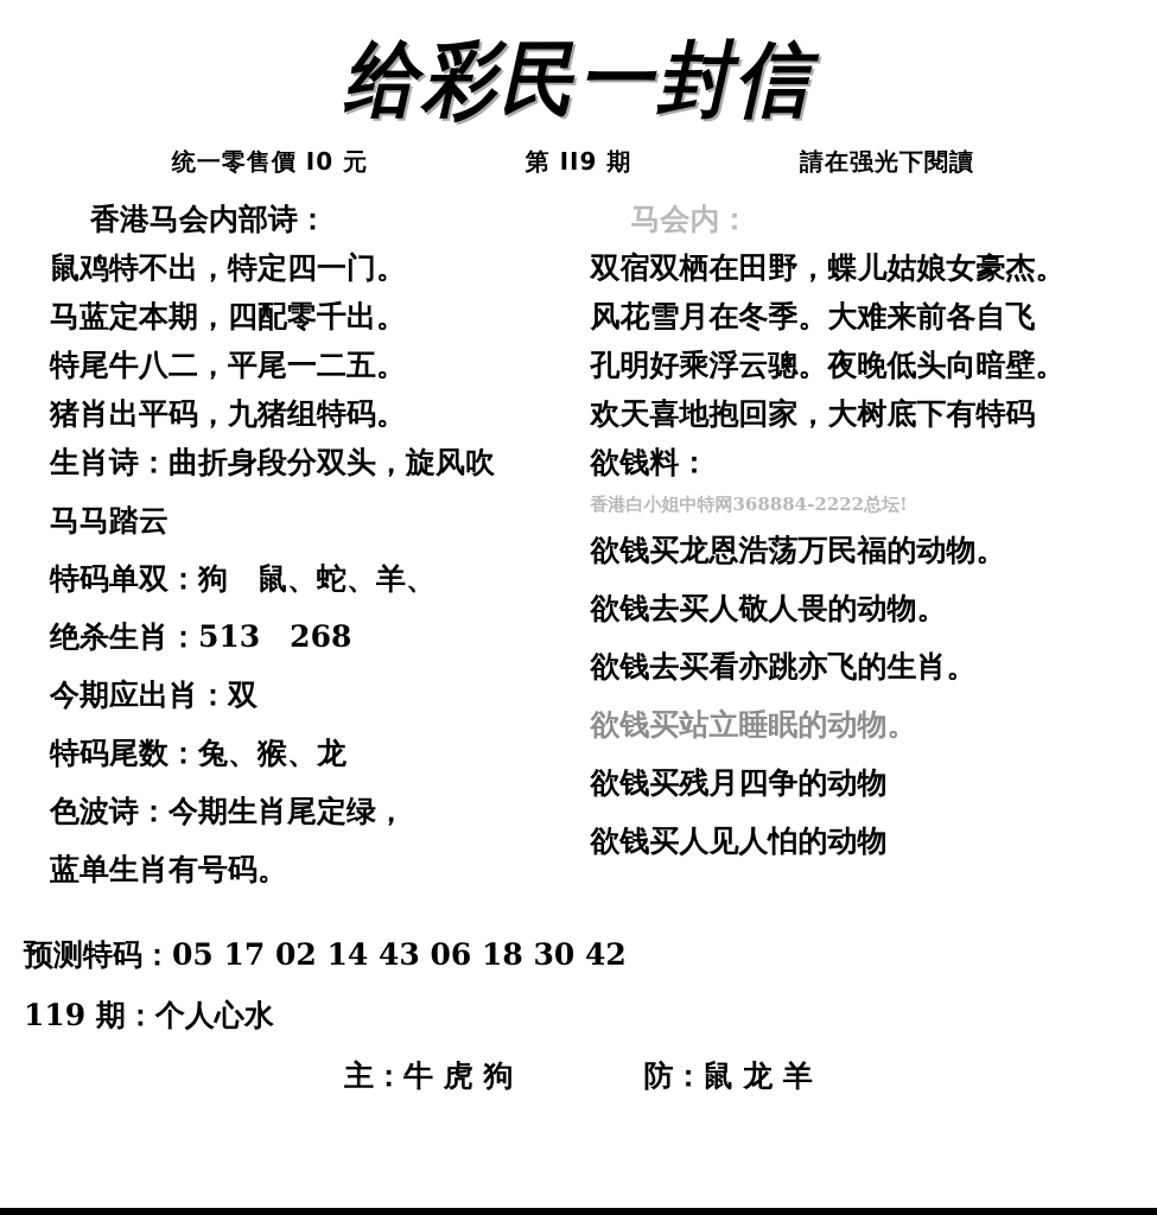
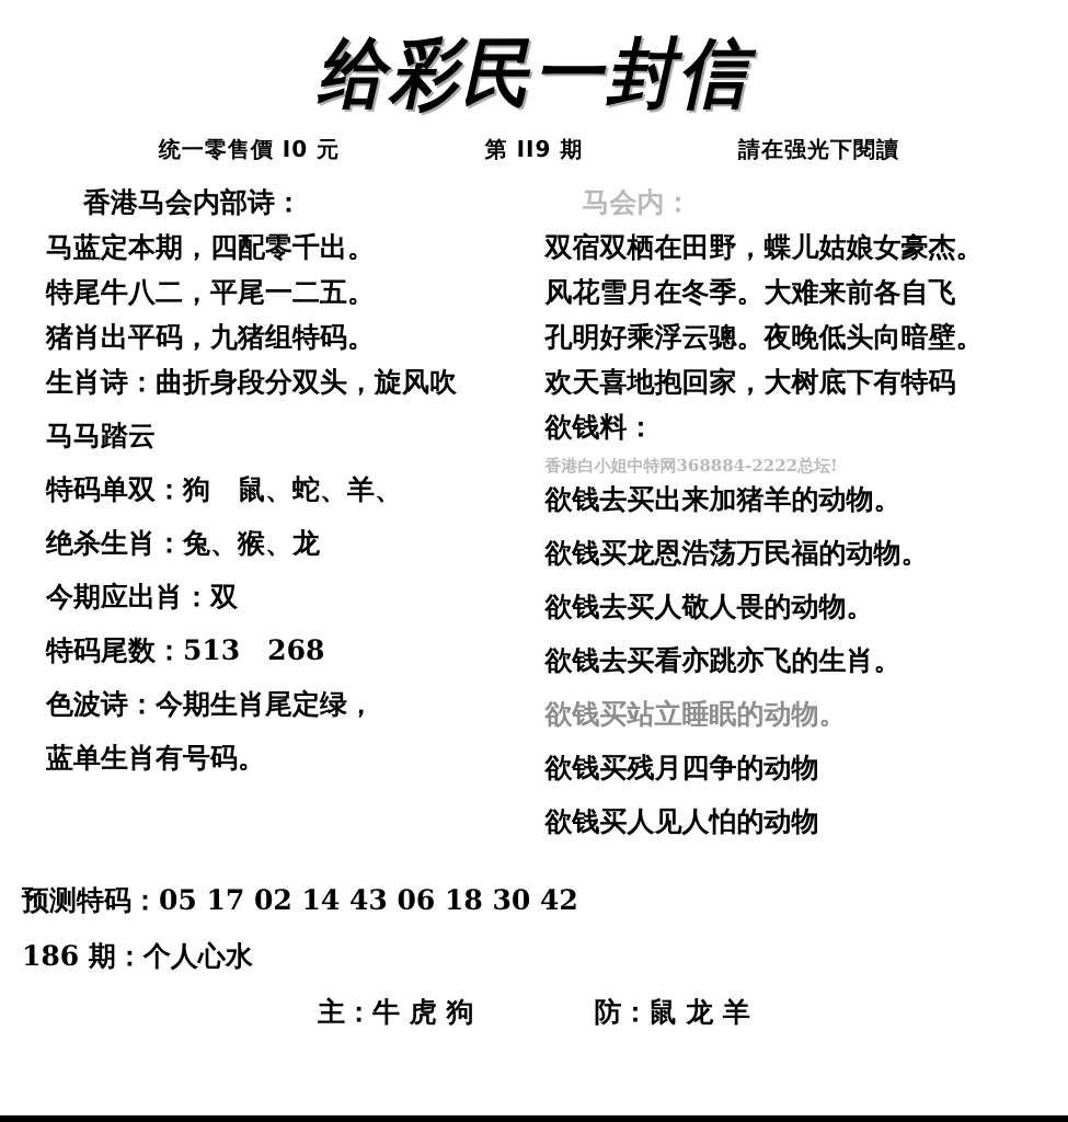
  给彩民一封信
  统一零售價 I0 元
  第 II9 期
  請在强光下閱讀
  香港马会内部诗：
- 鼠鸡特不出，特定四一门。
  马蓝定本期，四配零千出。
  特尾牛八二，平尾一二五。
  猪肖出平码，九猪组特码。
  生肖诗：曲折身段分双头，旋风吹
  马马踏云
  特码单双：狗 鼠、蛇、羊、
- 绝杀生肖：513 268
+ 绝杀生肖：兔、猴、龙
  今期应出肖：双
- 特码尾数：兔、猴、龙
+ 特码尾数：513 268
  色波诗：今期生肖尾定绿，
  蓝单生肖有号码。
  马会内：
  双宿双栖在田野，蝶儿姑娘女豪杰。
  风花雪月在冬季。大难来前各自飞
  孔明好乘浮云骢。夜晚低头向暗壁。
  欢天喜地抱回家，大树底下有特码
  欲钱料：
  香港白小姐中特网368884-2222总坛!
+ 欲钱去买出来加猪羊的动物。
  欲钱买龙恩浩荡万民福的动物。
  欲钱去买人敬人畏的动物。
  欲钱去买看亦跳亦飞的生肖。
  欲钱买站立睡眠的动物。
  欲钱买残月四争的动物
  欲钱买人见人怕的动物
  预测特码：05 17 02 14 43 06 18 30 42
- 119 期：个人心水
+ 186 期：个人心水
  主：牛 虎 狗
  防：鼠 龙 羊
